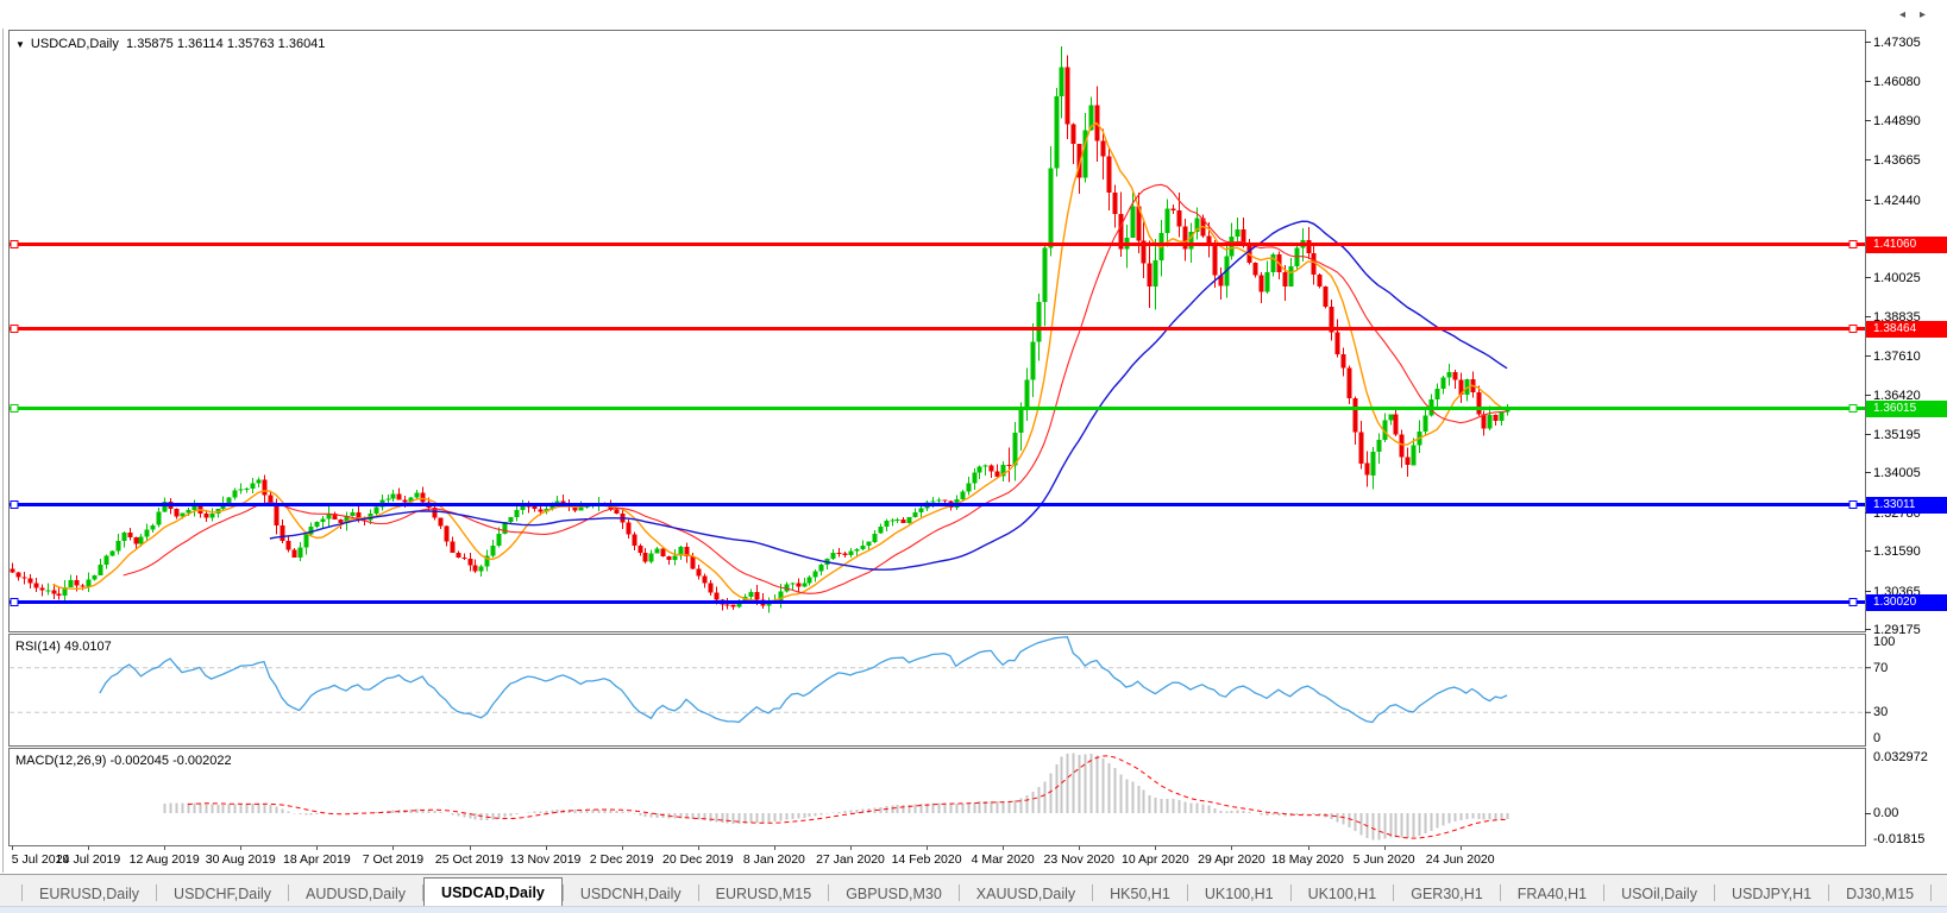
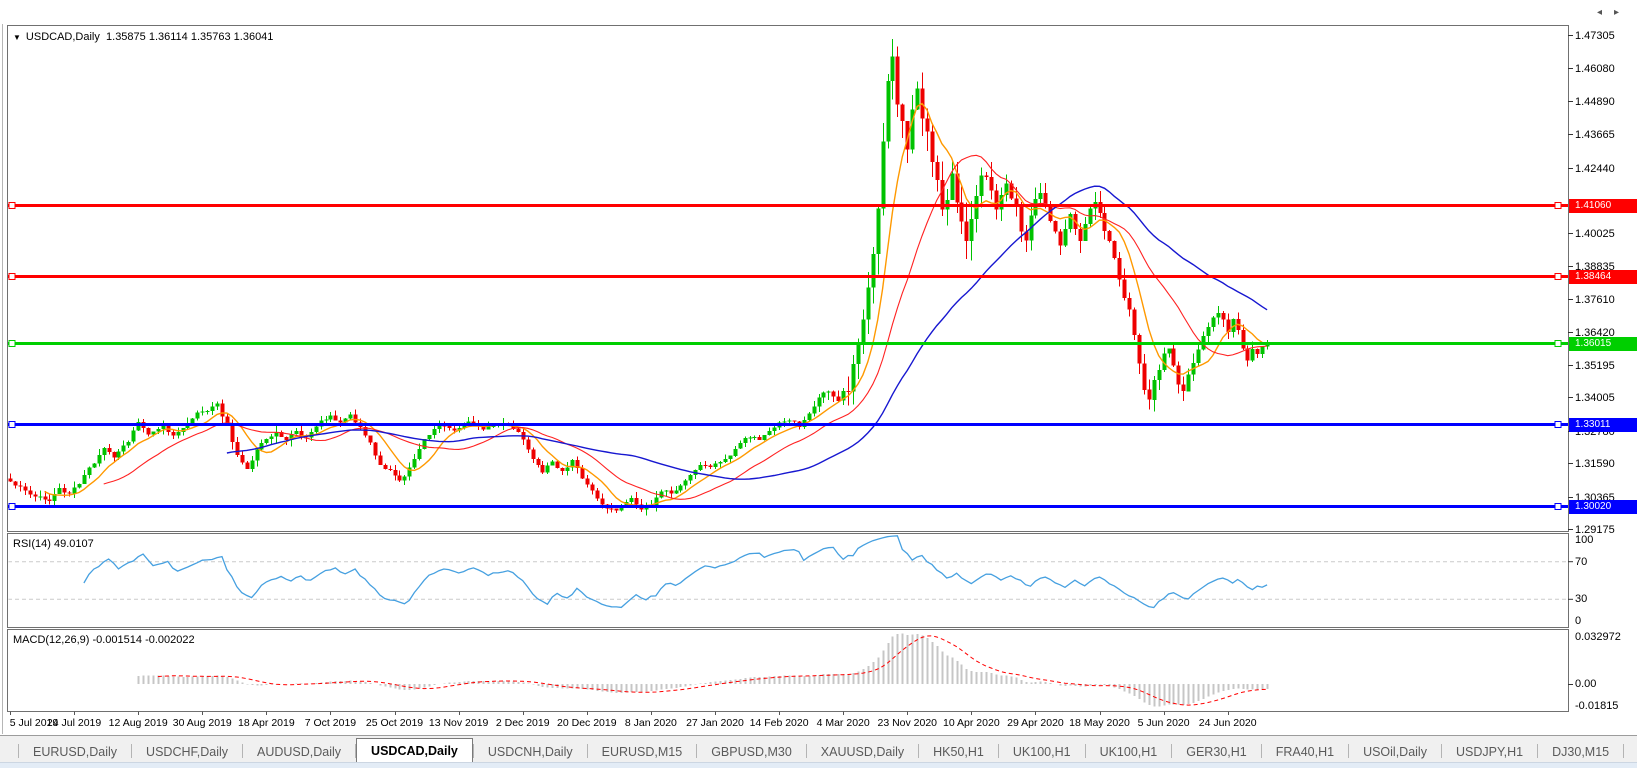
  ▼ USDCAD,Daily 1.35875 1.36114 1.35763 1.36041
  RSI(14) 49.0107
- MACD(12,26,9) -0.002045 -0.002022
+ MACD(12,26,9) -0.001514 -0.002022
  EURUSD,Daily
  USDCHF,Daily
  AUDUSD,Daily
  USDCAD,Daily
  USDCNH,Daily
  EURUSD,M15
  GBPUSD,M30
  XAUUSD,Daily
  HK50,H1
  UK100,H1
  UK100,H1
  GER30,H1
  FRA40,H1
  USOil,Daily
  USDJPY,H1
  DJ30,M15
  ◂▸
  1.41060
  1.38464
  1.36015
  1.33011
  1.30020
  1.47305
  1.46080
  1.44890
  1.43665
  1.42440
  1.40025
  1.38835
  1.37610
  1.36420
  1.35195
  1.34005
  1.32780
  1.31590
  1.30365
  1.29175
  100
  70
  30
  0
  0.032972
  0.00
  -0.01815
  5 Jul 2019
  24 Jul 2019
  12 Aug 2019
  30 Aug 2019
  18 Apr 2019
  7 Oct 2019
  25 Oct 2019
  13 Nov 2019
  2 Dec 2019
  20 Dec 2019
  8 Jan 2020
  27 Jan 2020
  14 Feb 2020
  4 Mar 2020
  23 Nov 2020
  10 Apr 2020
  29 Apr 2020
  18 May 2020
  5 Jun 2020
  24 Jun 2020
